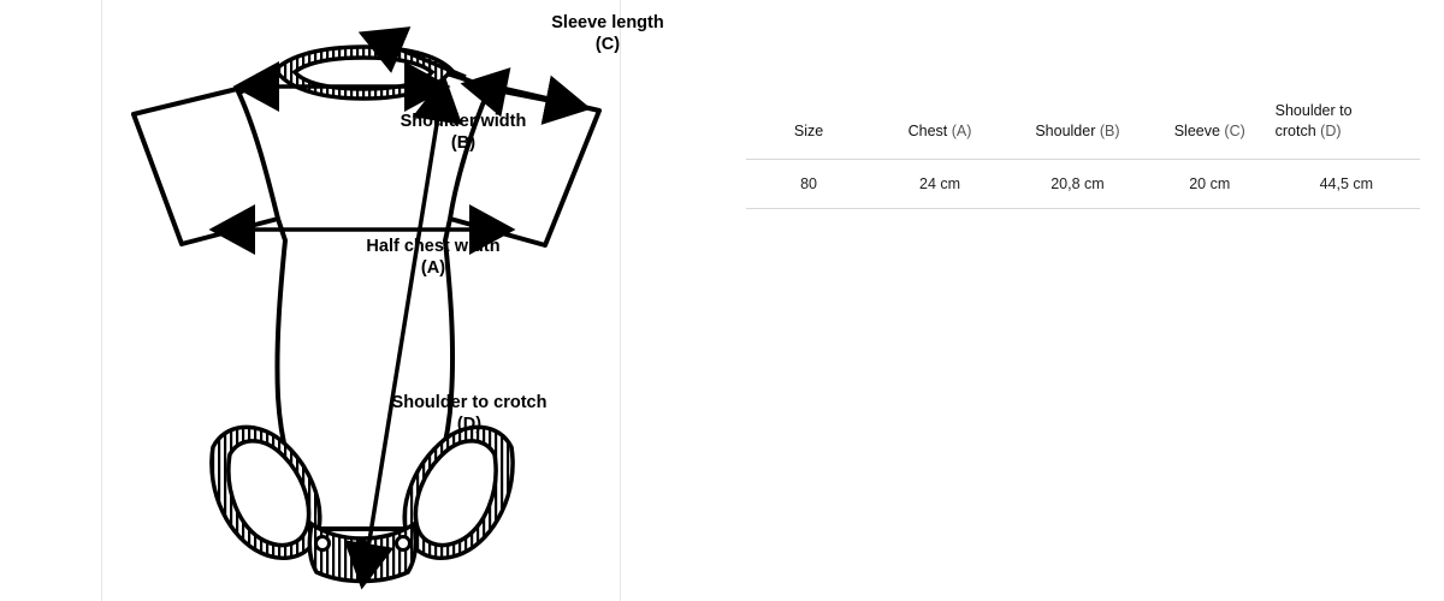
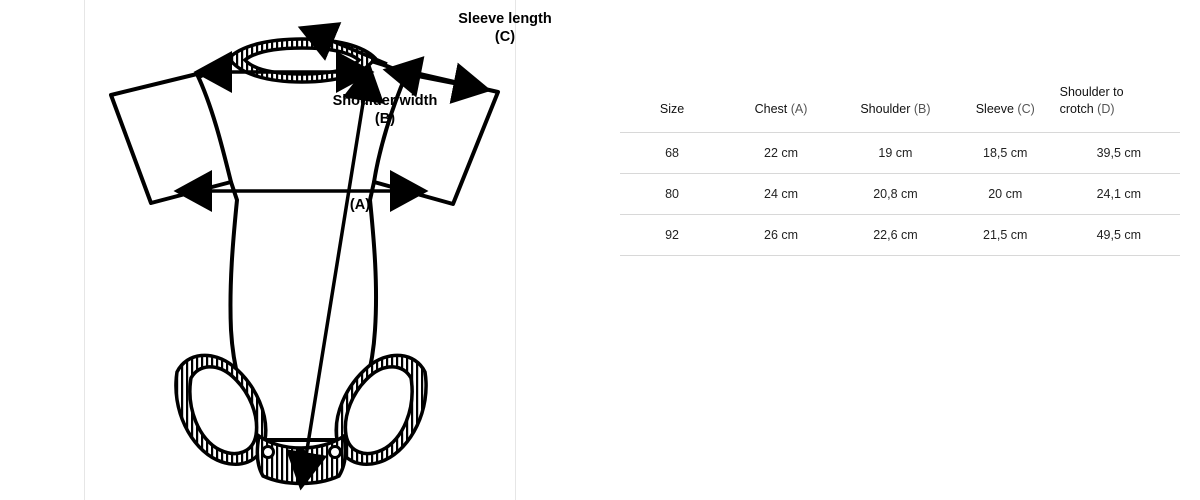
  Sleeve length
  (C)
  Shoulder width
  (B)
- Half chest width
  (A)
- Shoulder to crotch
- (D)
  Size	Chest (A)	Shoulder (B)	Sleeve (C)	Shoulder to crotch (D)
+ 68	22 cm	19 cm	18,5 cm	39,5 cm
- 80	24 cm	20,8 cm	20 cm	44,5 cm
+ 80	24 cm	20,8 cm	20 cm	24,1 cm
+ 92	26 cm	22,6 cm	21,5 cm	49,5 cm
